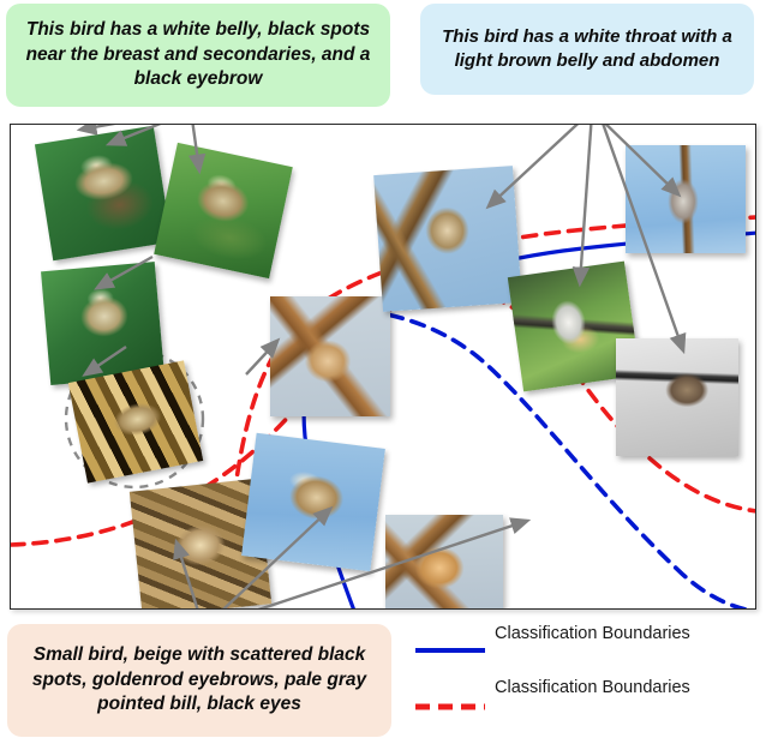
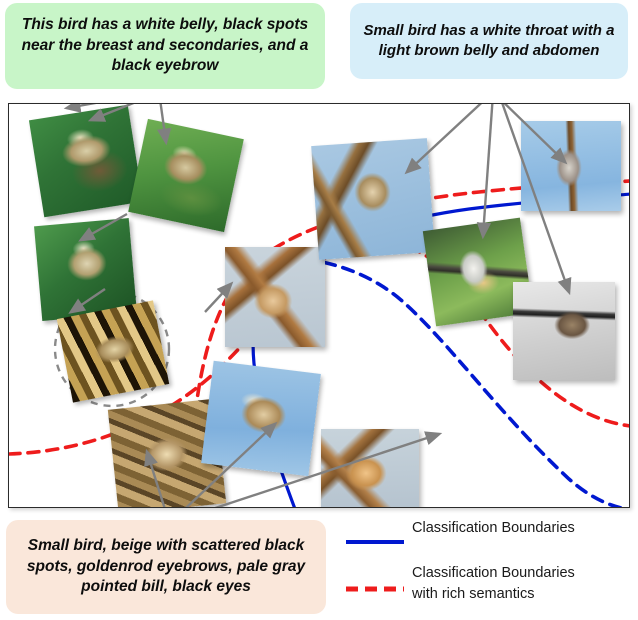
  This bird has a white belly, black spots near the breast and secondaries, and a black eyebrow
- This bird has a white throat with a light brown belly and abdomen
+ Small bird has a white throat with a light brown belly and abdomen
  Small bird, beige with scattered black spots, goldenrod eyebrows, pale gray pointed bill, black eyes
  Classification Boundaries
  Classification Boundaries
+ with rich semantics
